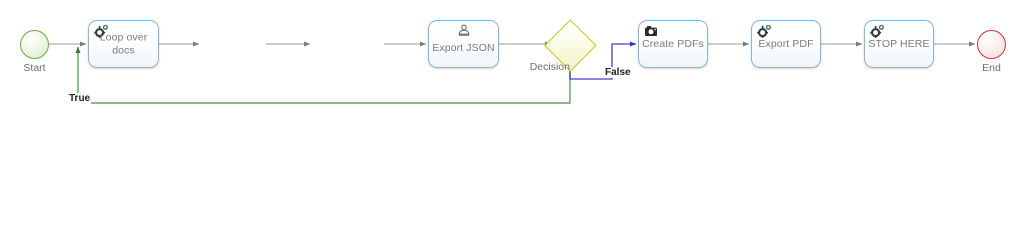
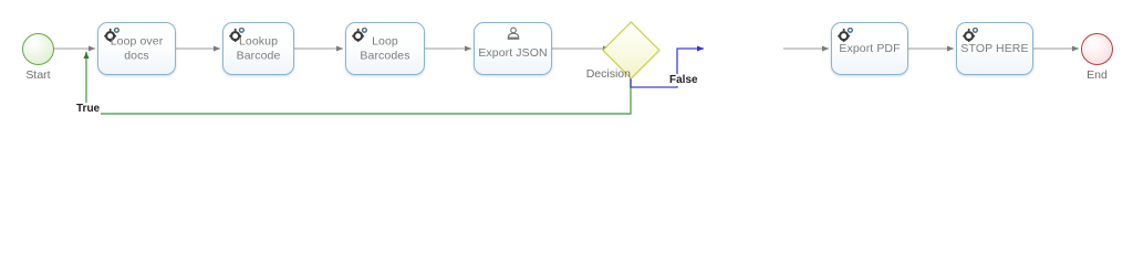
  Start
  Loop over docs
+ Lookup
+ Barcode
+ Loop Barcodes
  Export JSON
  Decision
  True
  False
- Create PDFs
  Export PDF
  STOP HERE
  End
